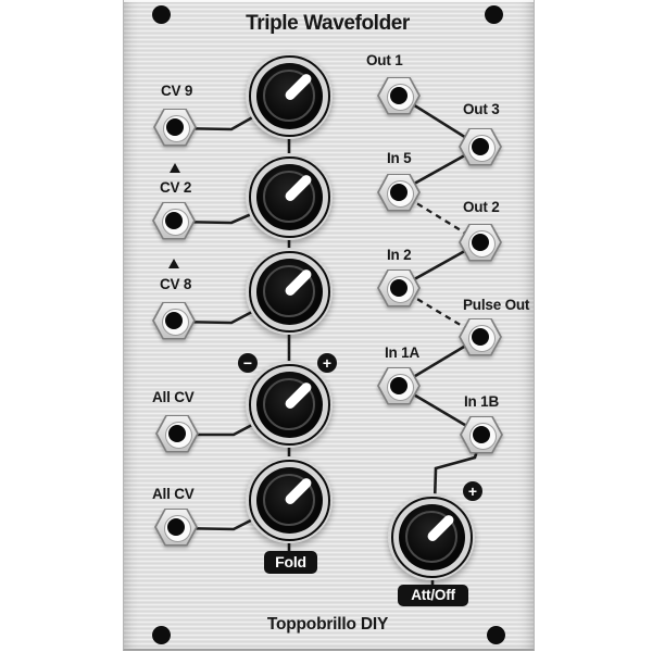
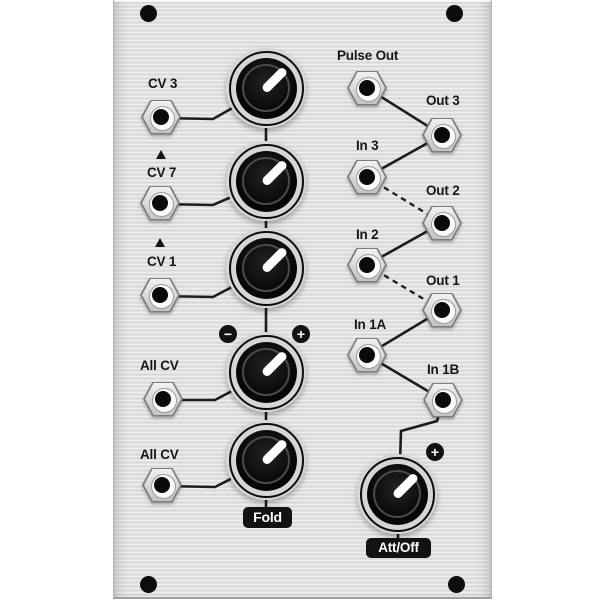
  −
  +
  +
- CV 9
+ CV 3
- CV 2
+ CV 7
- CV 8
+ CV 1
  All CV
  All CV
- Out 1
+ Pulse Out
  Out 3
- In 5
+ In 3
  Out 2
  In 2
- Pulse Out
+ Out 1
  In 1A
  In 1B
  Fold
  Att/Off
- Triple Wavefolder
- Toppobrillo DIY
